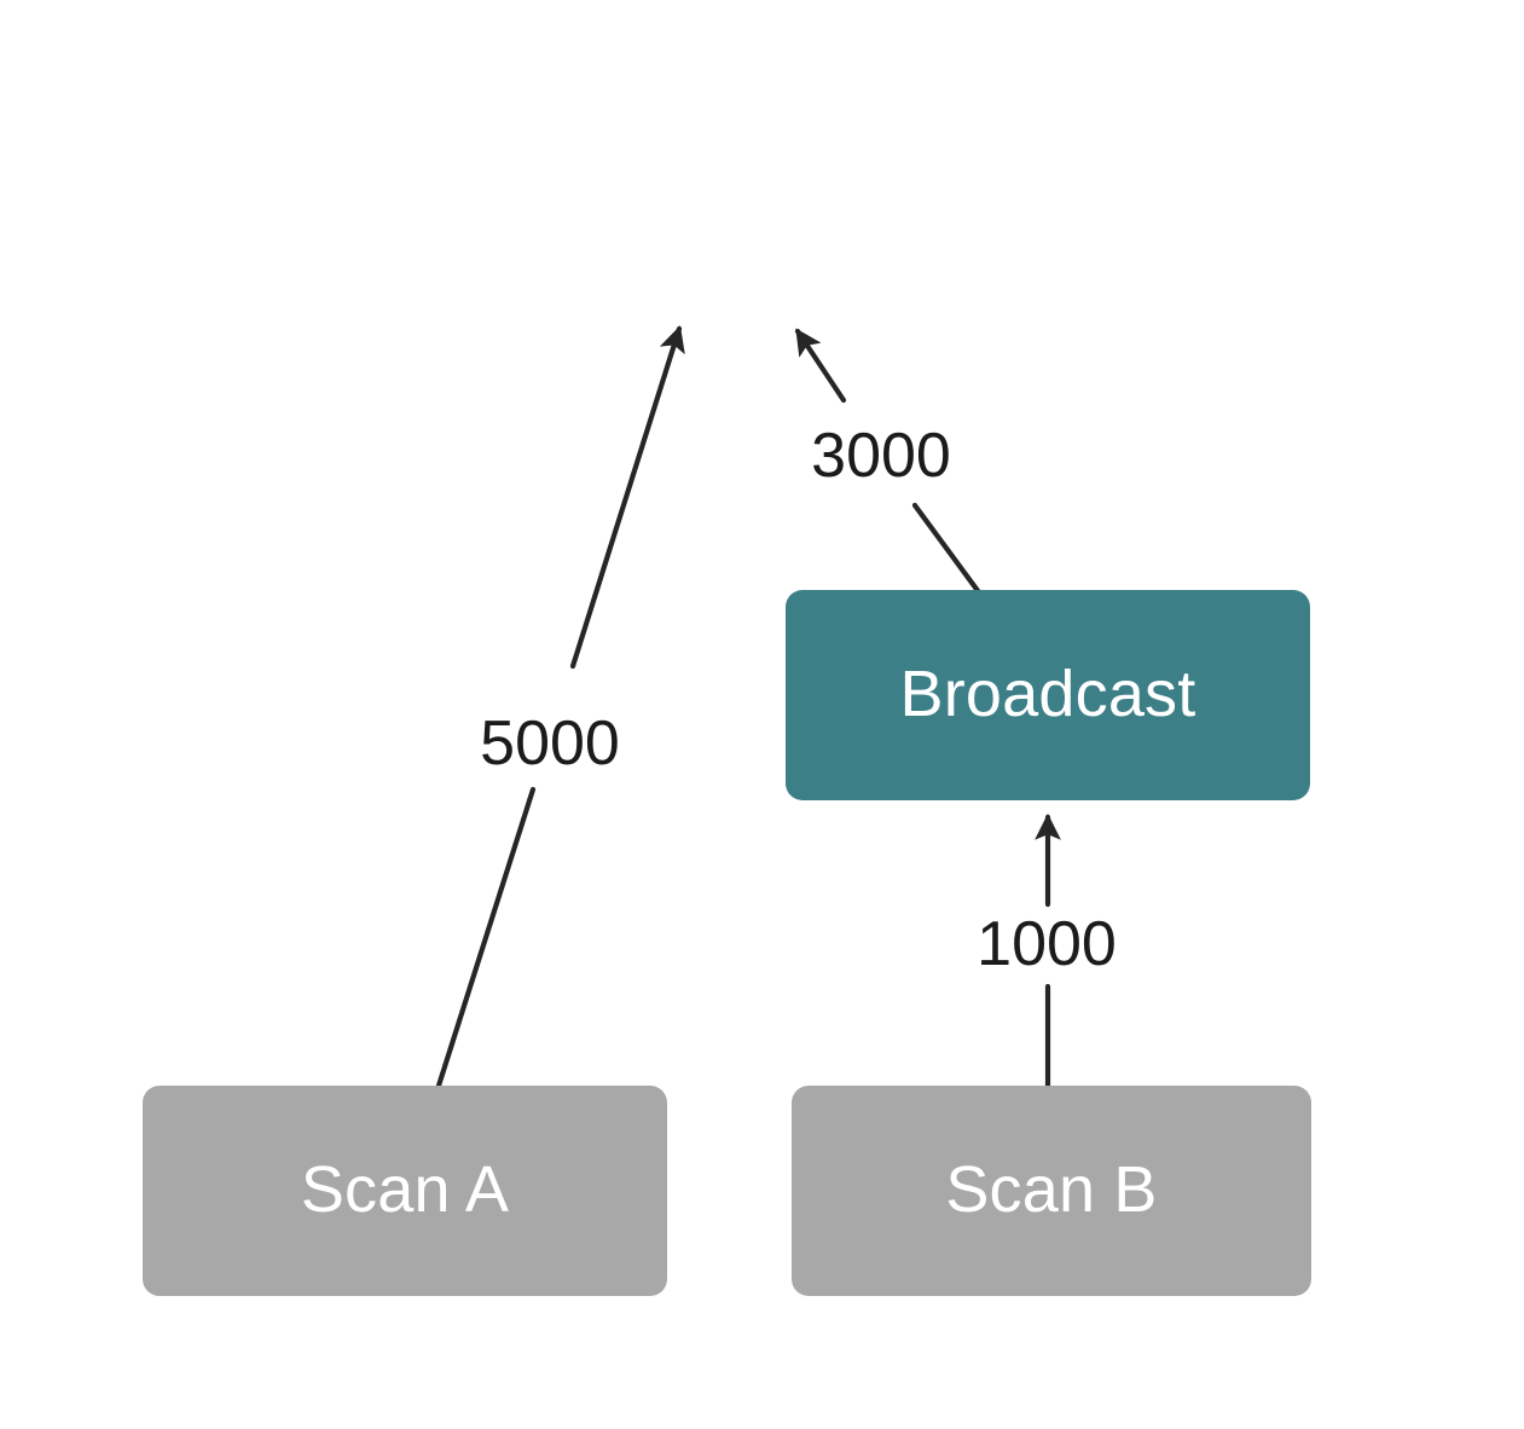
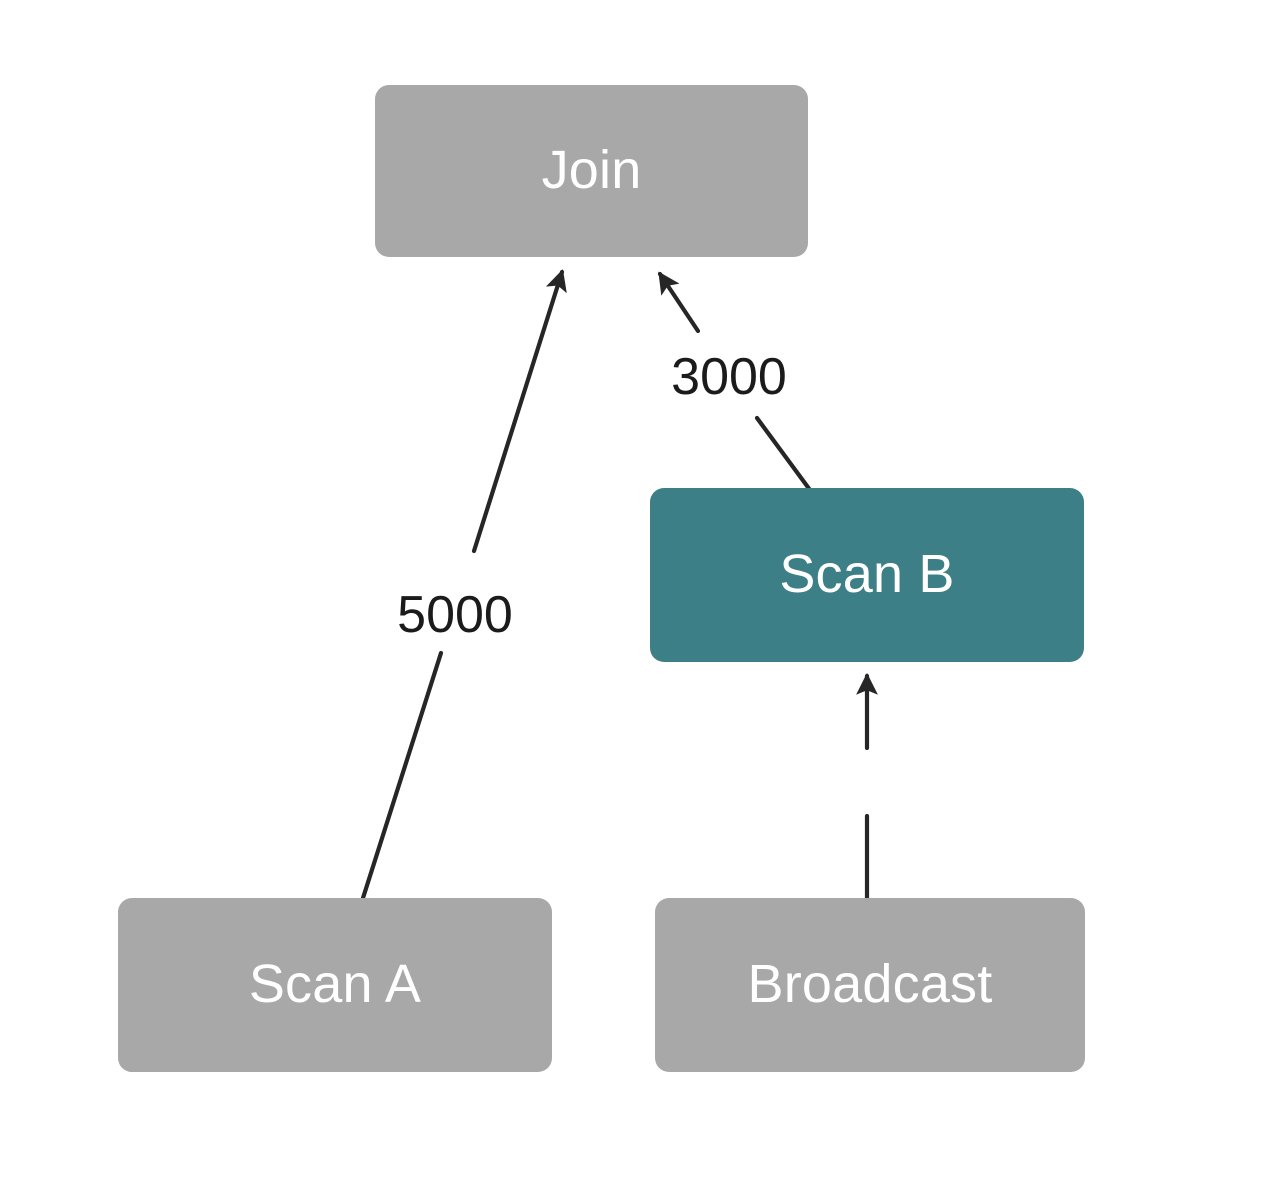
+ Join
- Broadcast
+ Scan B
  Scan A
- Scan B
+ Broadcast
  5000
  3000
- 1000
